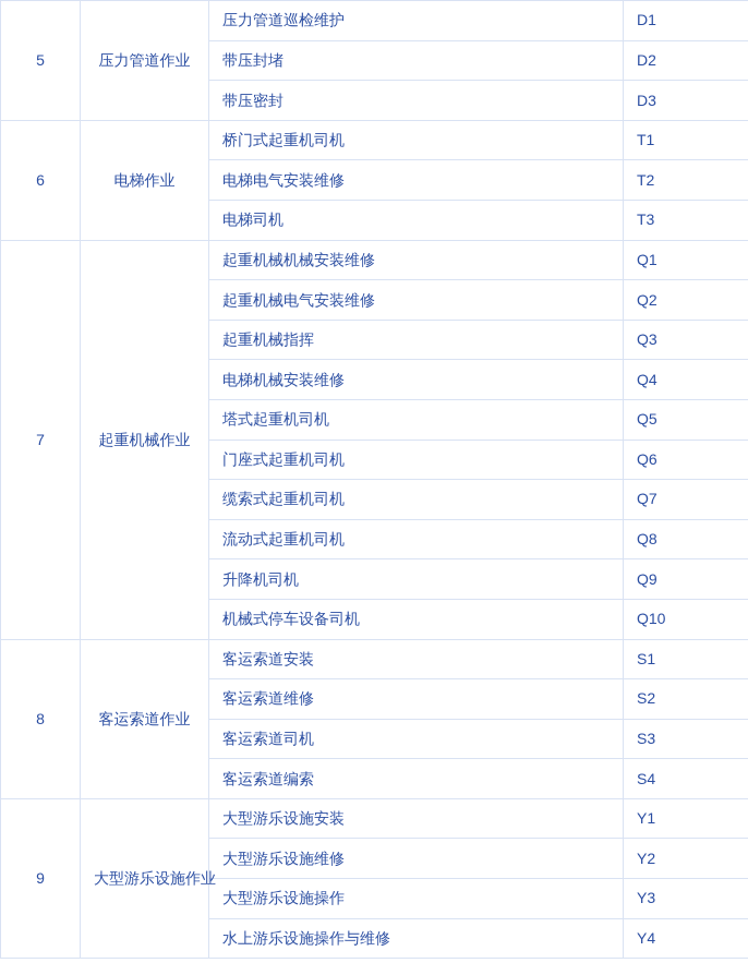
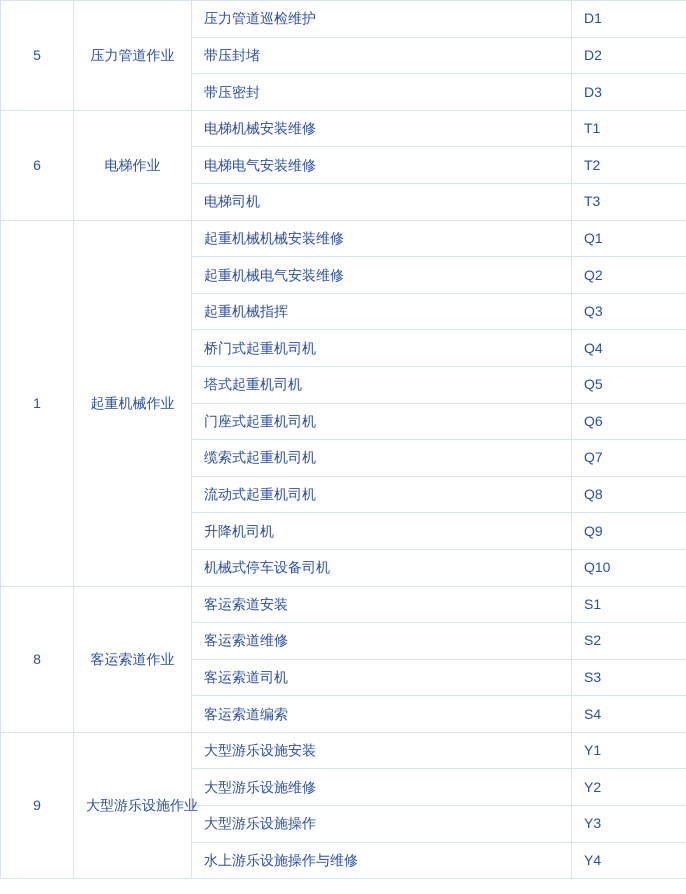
  5	压力管道作业	压力管道巡检维护	D1
  带压封堵	D2
  带压密封	D3
- 6	电梯作业	桥门式起重机司机	T1
+ 6	电梯作业	电梯机械安装维修	T1
  电梯电气安装维修	T2
  电梯司机	T3
- 7	起重机械作业	起重机械机械安装维修	Q1
+ 1	起重机械作业	起重机械机械安装维修	Q1
  起重机械电气安装维修	Q2
  起重机械指挥	Q3
- 电梯机械安装维修	Q4
+ 桥门式起重机司机	Q4
  塔式起重机司机	Q5
  门座式起重机司机	Q6
  缆索式起重机司机	Q7
  流动式起重机司机	Q8
  升降机司机	Q9
  机械式停车设备司机	Q10
  8	客运索道作业	客运索道安装	S1
  客运索道维修	S2
  客运索道司机	S3
  客运索道编索	S4
  9	大型游乐设施作业	大型游乐设施安装	Y1
  大型游乐设施维修	Y2
  大型游乐设施操作	Y3
  水上游乐设施操作与维修	Y4
